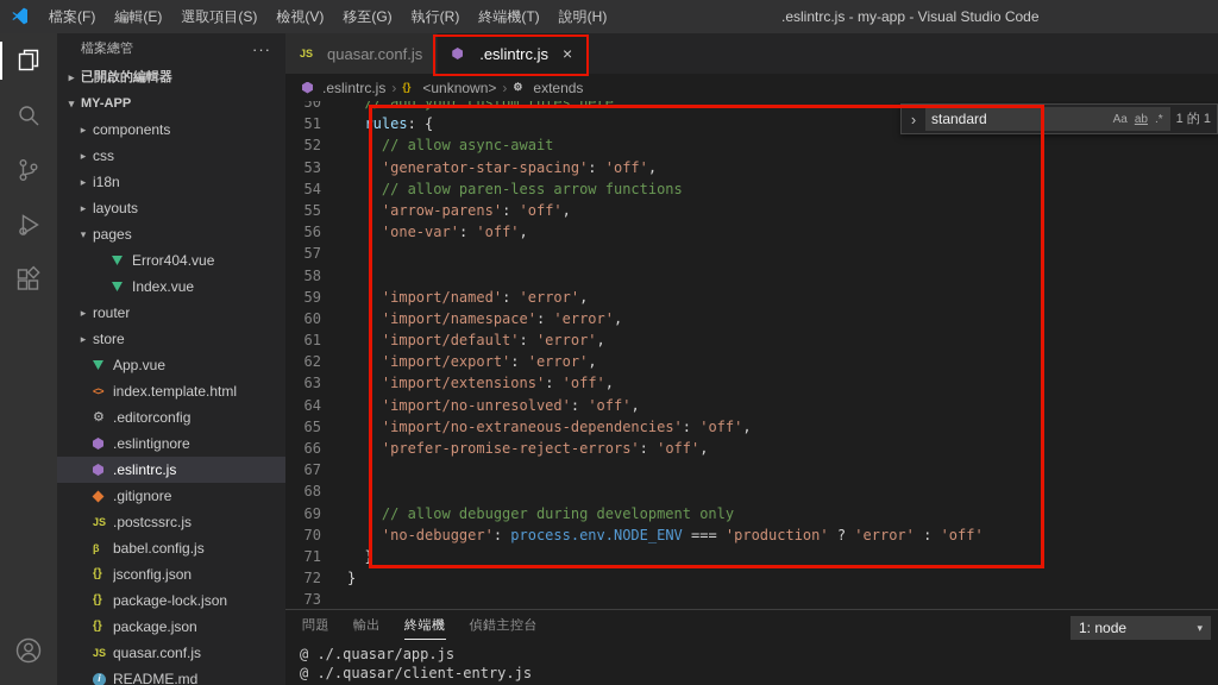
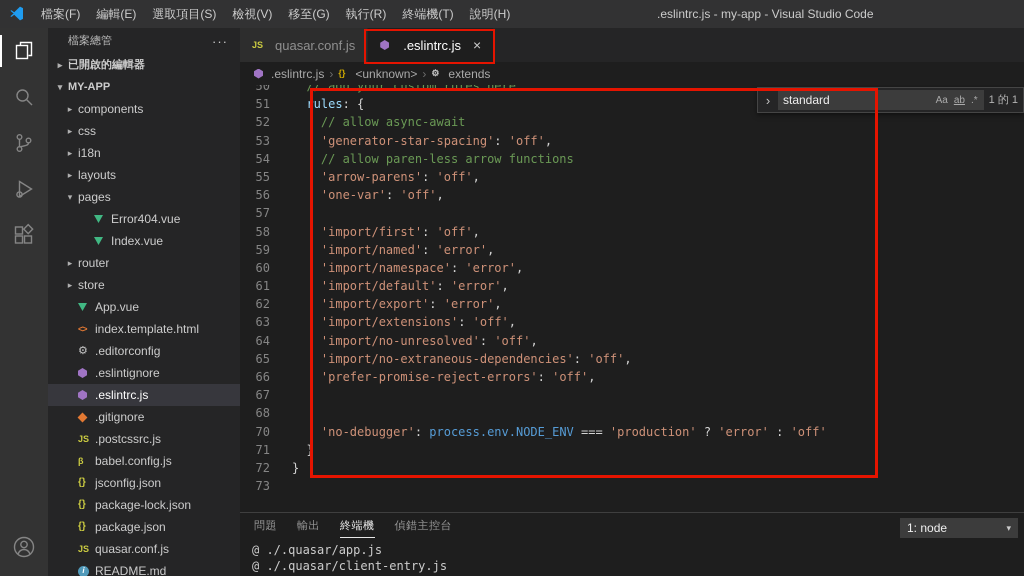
  檔案(F)
  編輯(E)
  選取項目(S)
  檢視(V)
  移至(G)
  執行(R)
  終端機(T)
  說明(H)
  .eslintrc.js - my-app - Visual Studio Code
  檔案總管
  ···
  ▸
  已開啟的編輯器
  ▾
  MY-APP
  ▸
  components
  ▸
  css
  ▸
  i18n
  ▸
  layouts
  ▾
  pages
  Error404.vue
  Index.vue
  ▸
  router
  ▸
  store
  App.vue
  <>
  index.template.html
  ⚙
  .editorconfig
  .eslintignore
  .eslintrc.js
  .gitignore
  JS
  .postcssrc.js
  β
  babel.config.js
  {}
  jsconfig.json
  {}
  package-lock.json
  {}
  package.json
  JS
  quasar.conf.js
  i
  README.md
  JS
  quasar.conf.js
  .eslintrc.js
  ×
  .eslintrc.js
  ›
  {}
  <unknown>
  ›
  ⚙
  extends
  50
  // add your custom rules here
  51
  rules: {
  52
  // allow async-await
  53
  'generator-star-spacing': 'off',
  54
  // allow paren-less arrow functions
  55
  'arrow-parens': 'off',
  56
  'one-var': 'off',
  57
  58
+ 'import/first': 'off',
  59
  'import/named': 'error',
  60
  'import/namespace': 'error',
  61
  'import/default': 'error',
  62
  'import/export': 'error',
  63
  'import/extensions': 'off',
  64
  'import/no-unresolved': 'off',
  65
  'import/no-extraneous-dependencies': 'off',
  66
  'prefer-promise-reject-errors': 'off',
  67
  68
- 69
- // allow debugger during development only
  70
  'no-debugger': process.env.NODE_ENV === 'production' ? 'error' : 'off'
  71
  }
  72
  }
  73
  ›
  standard
  Aa
  ab
  .*
  1 的 1
  問題
  輸出
  終端機
  偵錯主控台
  1: node
  ▾
  @ ./.quasar/app.js
  @ ./.quasar/client-entry.js
